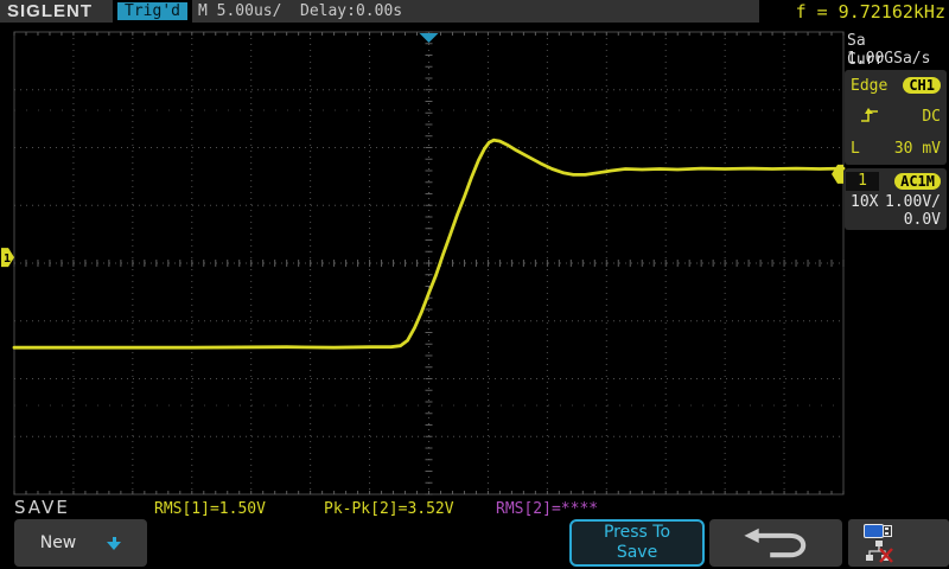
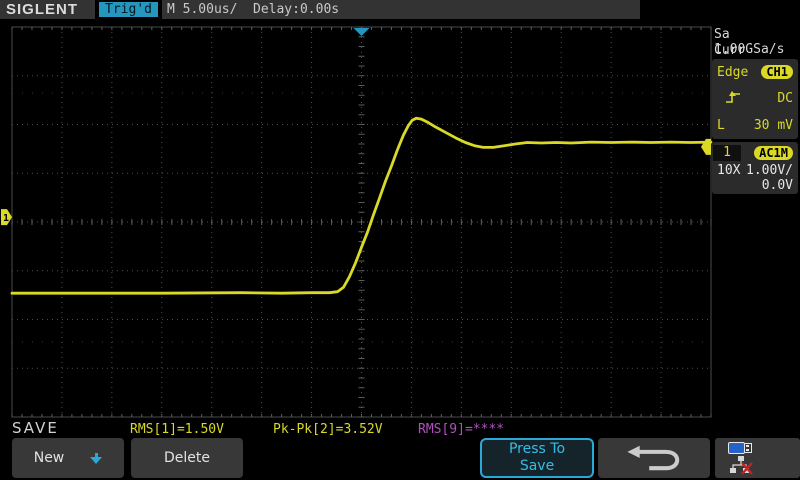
  1
  SIGLENT
  Trig'd
  M 5.00us/
  Delay:0.00s
- f = 9.72162kHz
  Sa 1.00GSa/s
  Edge
  CH1
  DC
  L
  30 mV
  1
  AC1M
  10X
  1.00V/
  0.0V
  SAVE
  RMS[1]=1.50V
  Pk-Pk[2]=3.52V
- RMS[2]=****
+ RMS[9]=****
  New
+ Delete
  Press To
  Save
